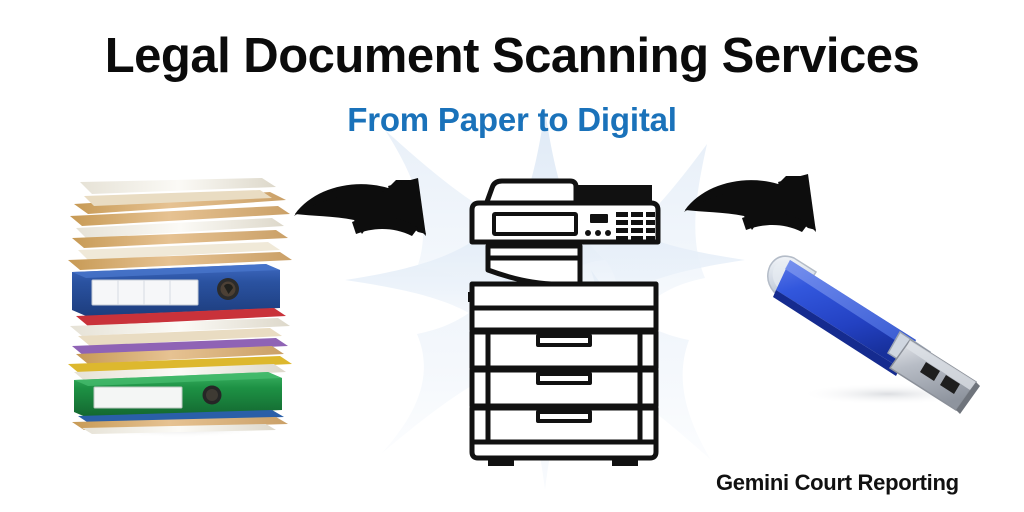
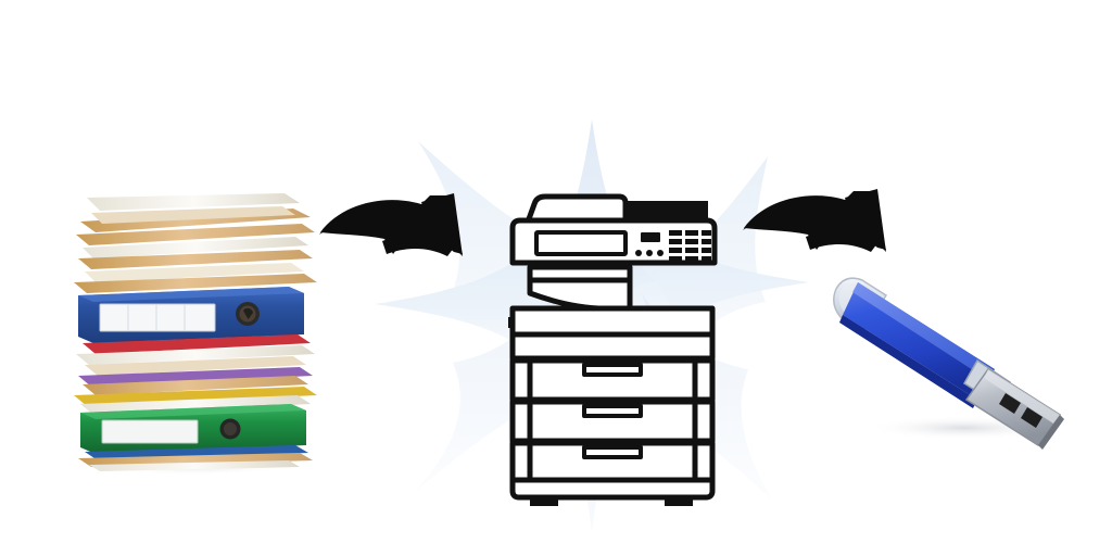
- Legal Document Scanning Services
- From Paper to Digital
- Gemini Court Reporting
